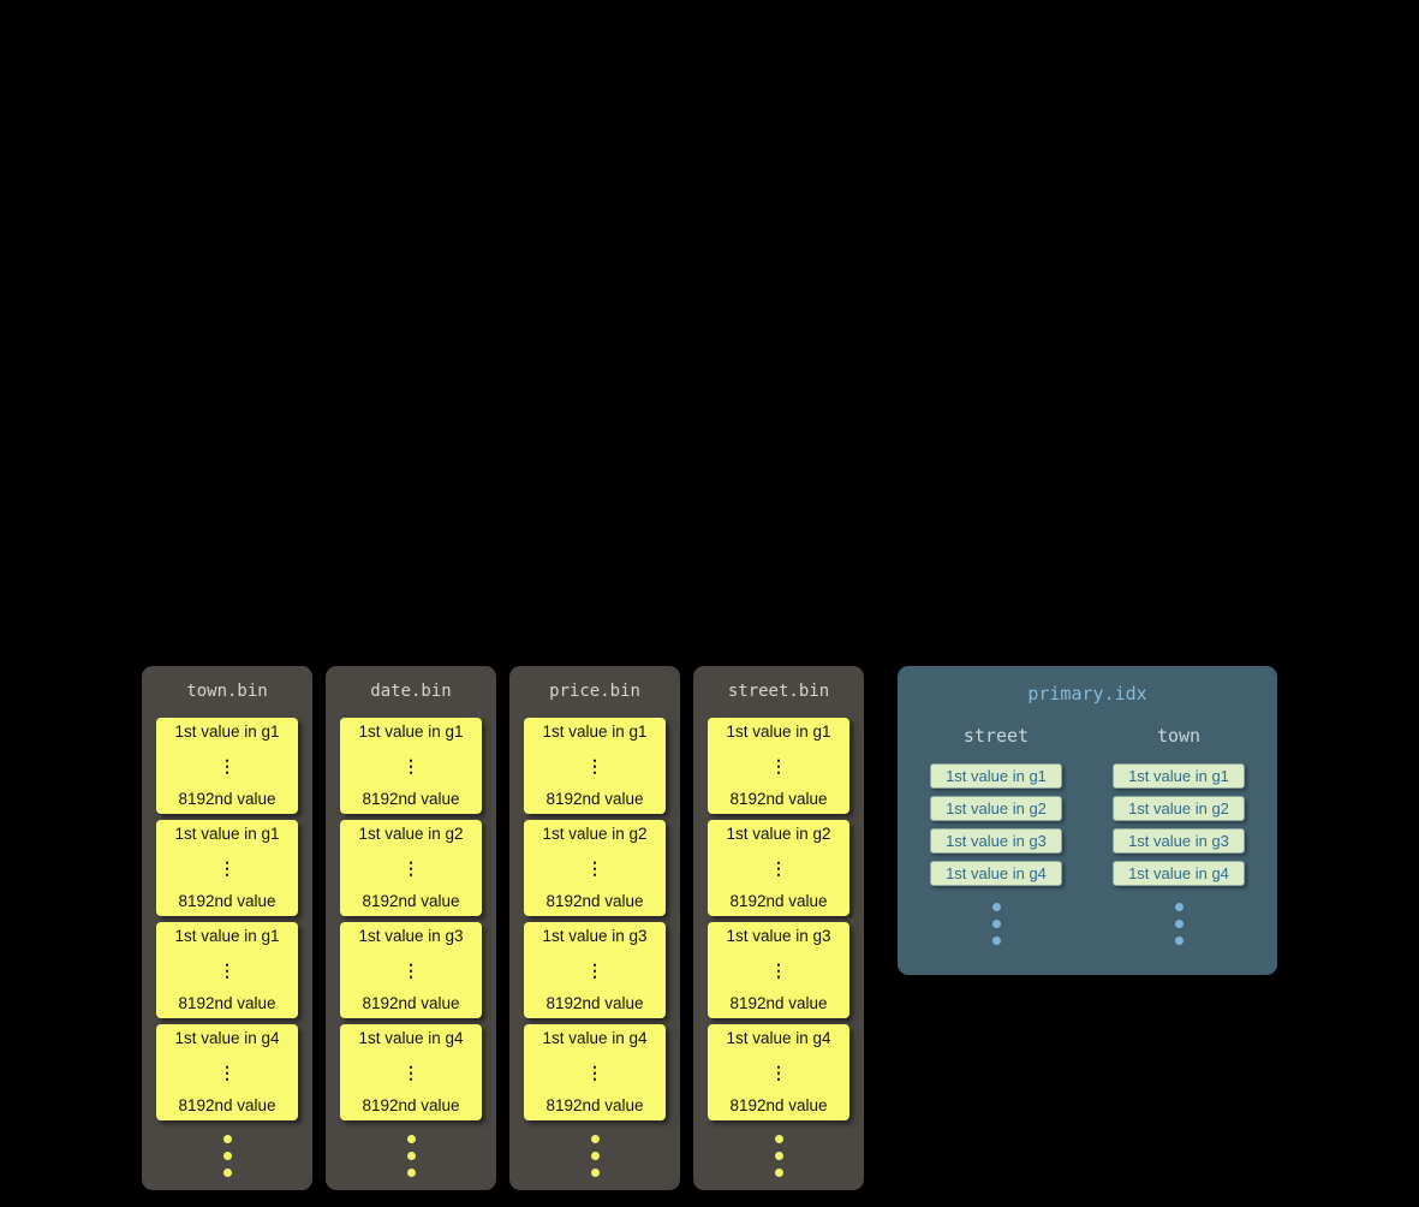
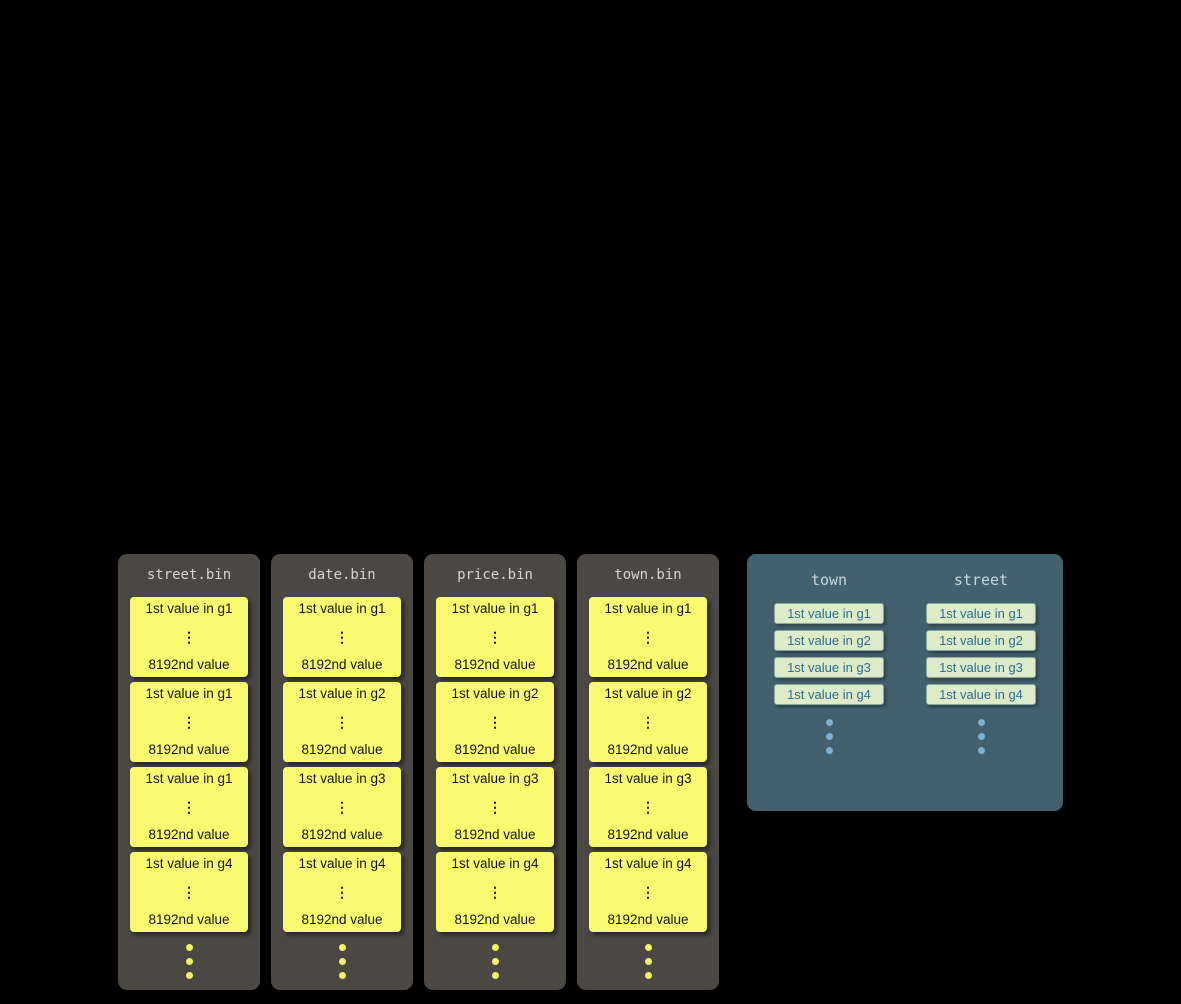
- town.bin
+ street.bin
  1st value in g1
  ⋮
  8192nd value
  1st value in g1
  ⋮
  8192nd value
  1st value in g1
  ⋮
  8192nd value
  1st value in g4
  ⋮
  8192nd value
  date.bin
  1st value in g1
  ⋮
  8192nd value
  1st value in g2
  ⋮
  8192nd value
  1st value in g3
  ⋮
  8192nd value
  1st value in g4
  ⋮
  8192nd value
  price.bin
  1st value in g1
  ⋮
  8192nd value
  1st value in g2
  ⋮
  8192nd value
  1st value in g3
  ⋮
  8192nd value
  1st value in g4
  ⋮
  8192nd value
- street.bin
+ town.bin
  1st value in g1
  ⋮
  8192nd value
  1st value in g2
  ⋮
  8192nd value
  1st value in g3
  ⋮
  8192nd value
  1st value in g4
  ⋮
  8192nd value
- primary.idx
- street
+ town
  1st value in g1
  1st value in g2
  1st value in g3
  1st value in g4
- town
+ street
  1st value in g1
  1st value in g2
  1st value in g3
  1st value in g4
